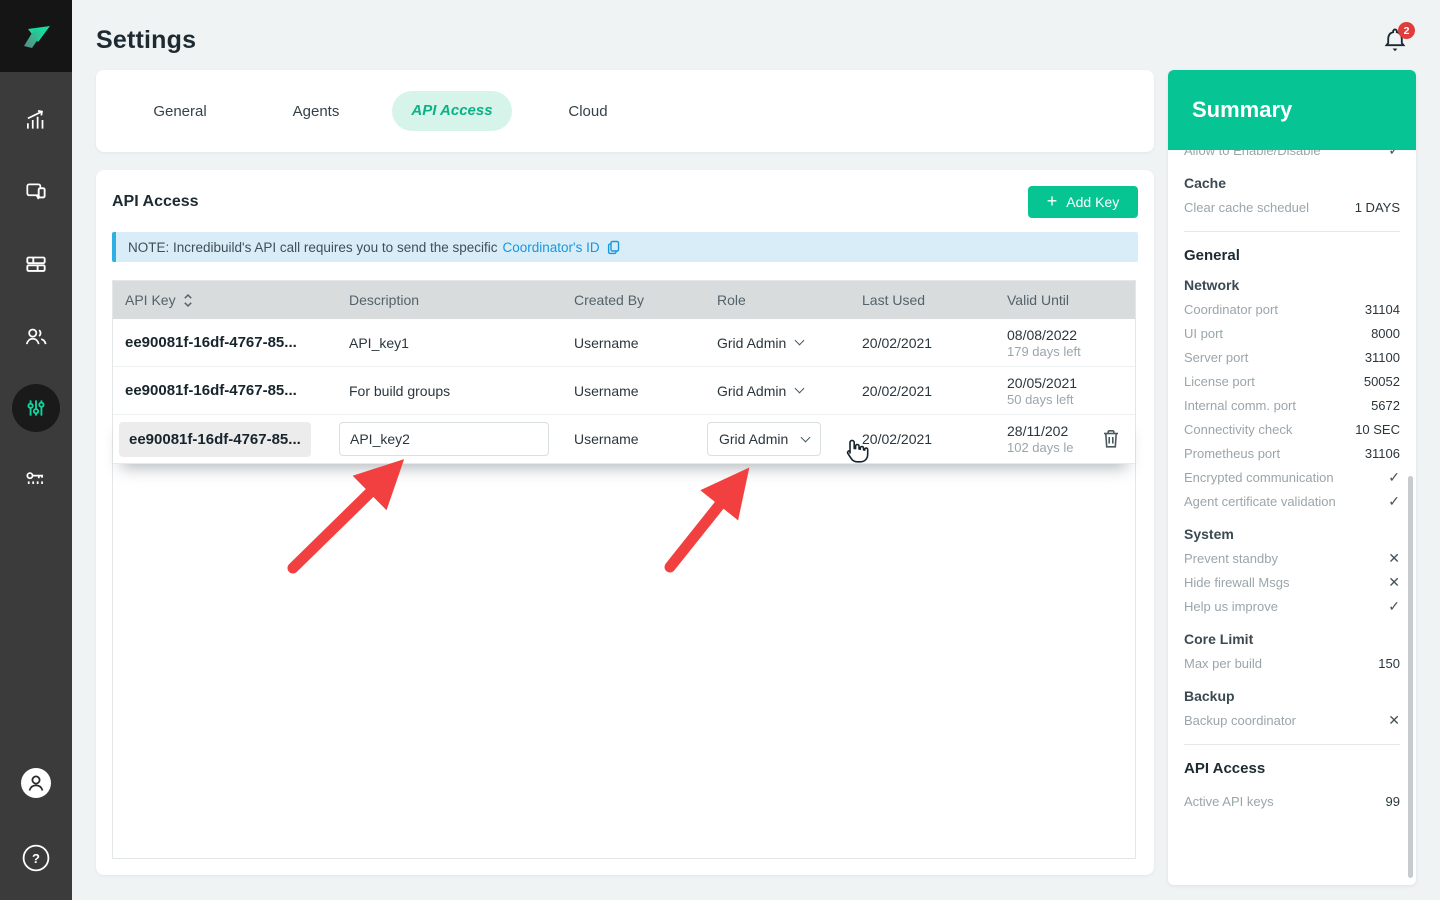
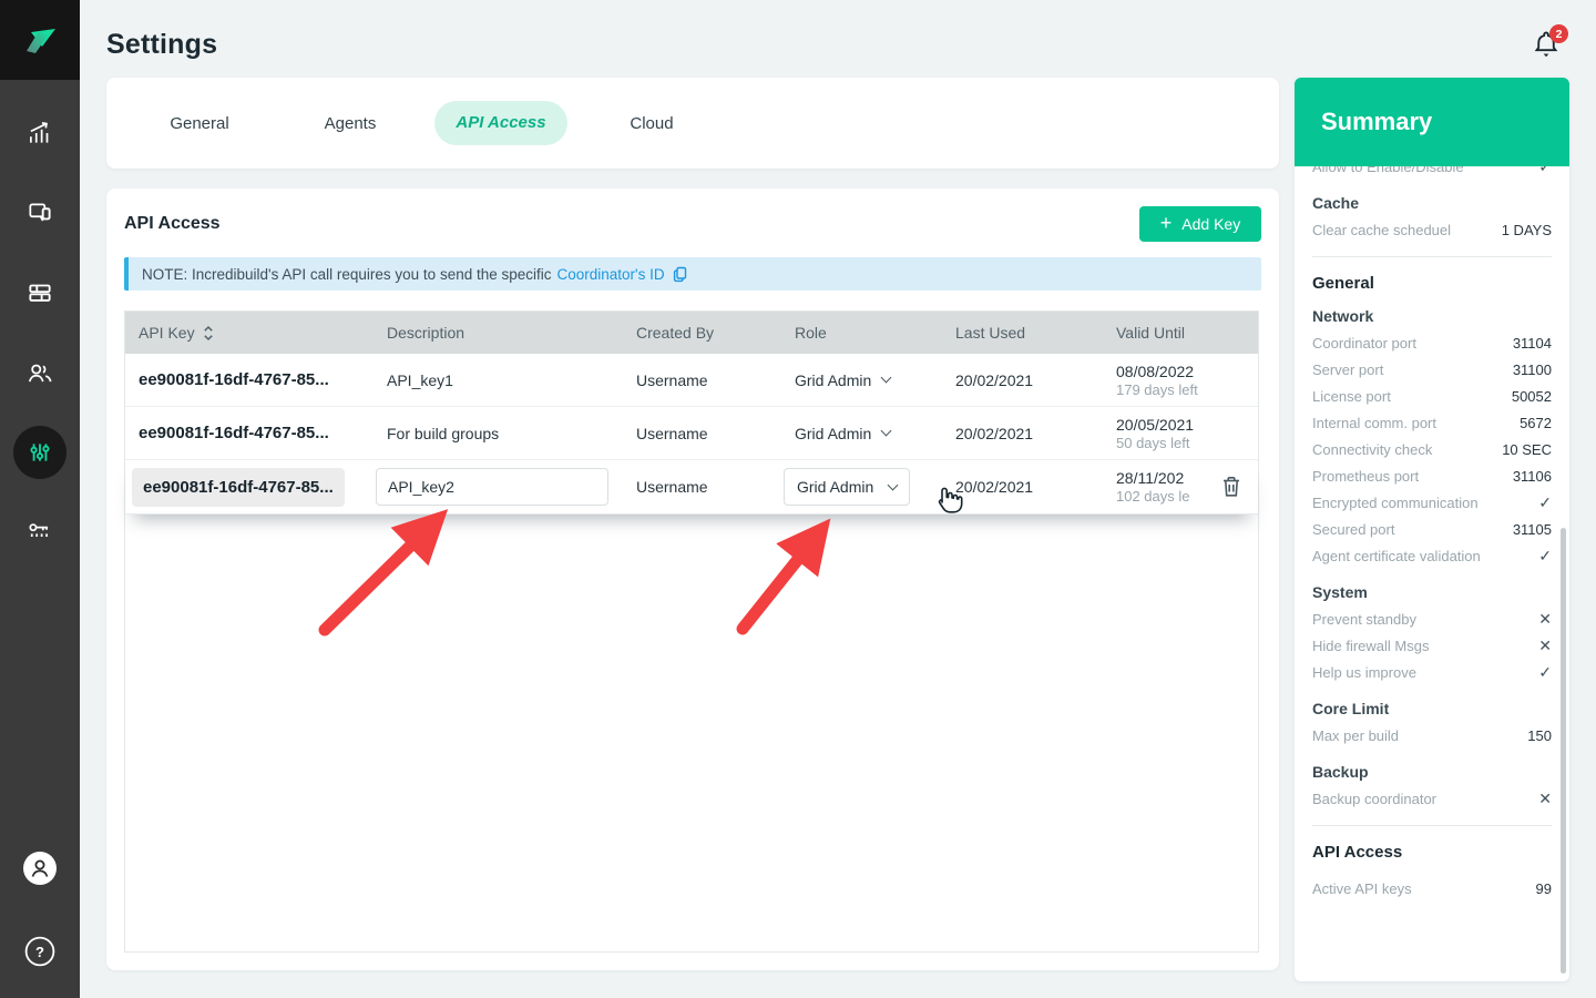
  ?
  Settings
  2
  General
  Agents
  API Access
  Cloud
  API Access
  +
  Add Key
  NOTE: Incredibuild's API call requires you to send the specific
  Coordinator's ID
  API Key
  Description
  Created By
  Role
  Last Used
  Valid Until
  ee90081f-16df-4767-85...
  API_key1
  Username
  Grid Admin
  20/02/2021
  08/08/2022
  179 days left
  ee90081f-16df-4767-85...
  For build groups
  Username
  Grid Admin
  20/02/2021
  20/05/2021
  50 days left
  ee90081f-16df-4767-85...
  API_key2
  Username
  Grid Admin
  20/02/2021
  28/11/202
  102 days le
  Summary
  Allow to Enable/Disable
  Cache
  Clear cache scheduel
  1 DAYS
  General
  Network
  Coordinator port
  31104
- UI port
- 8000
  Server port
  31100
  License port
  50052
  Internal comm. port
  5672
  Connectivity check
  10 SEC
  Prometheus port
  31106
  Encrypted communication
  ✓
+ Secured port
+ 31105
  Agent certificate validation
  ✓
  System
  Prevent standby
  ✕
  Hide firewall Msgs
  ✕
  Help us improve
  ✓
  Core Limit
  Max per build
  150
  Backup
  Backup coordinator
  ✕
  API Access
  Active API keys
  99
